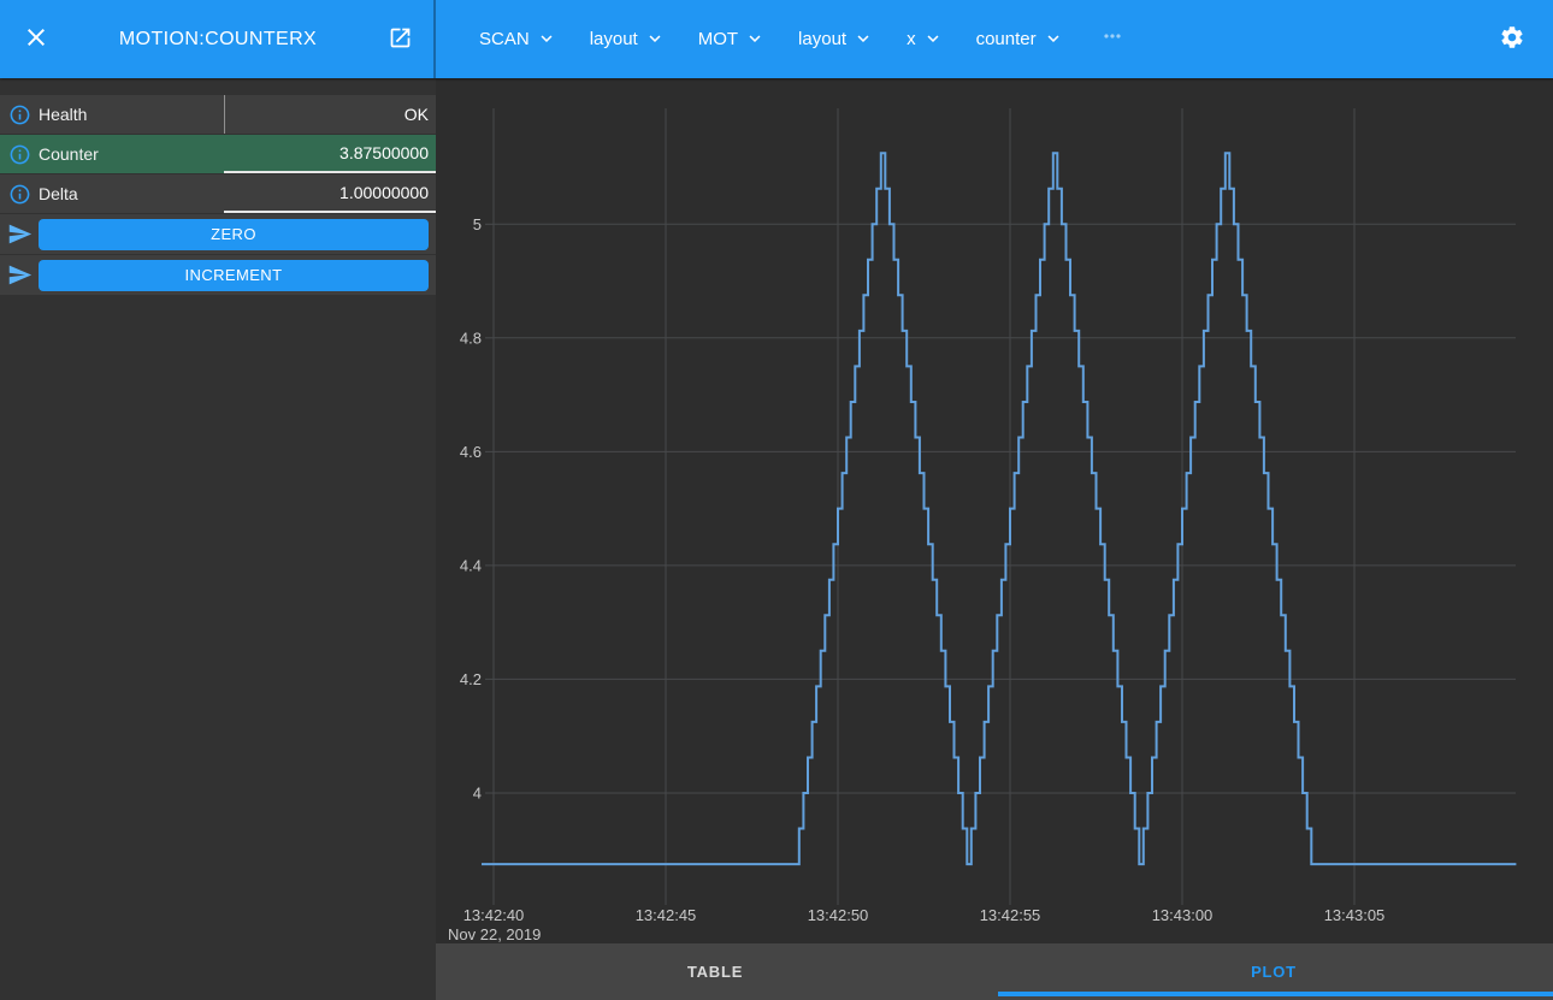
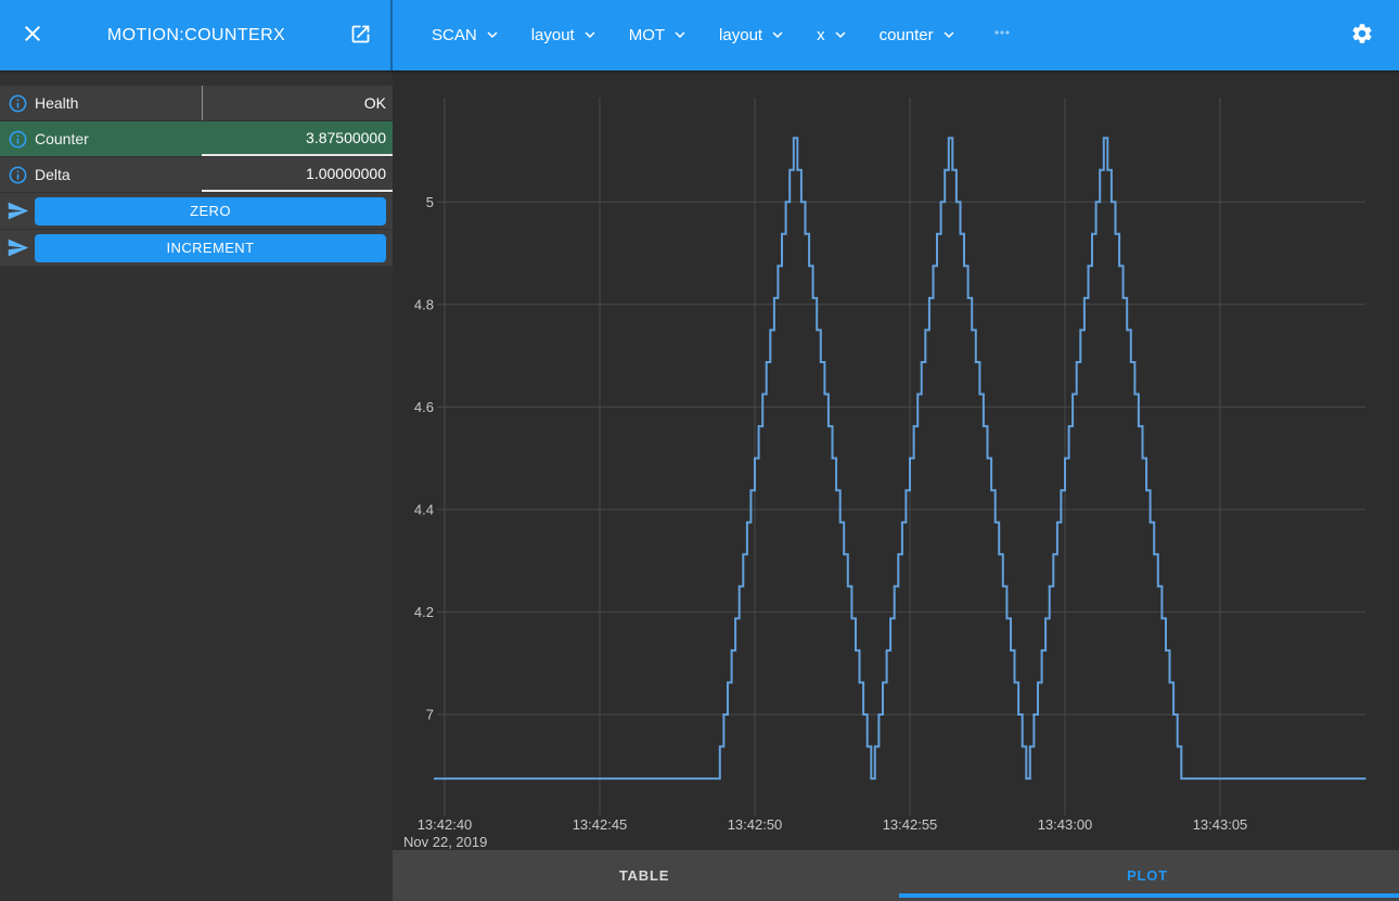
  MOTION:COUNTERX
  SCAN
  layout
  MOT
  layout
  x
  counter
  Health
  OK
  Counter
  3.87500000
  Delta
  1.00000000
  ZERO
  INCREMENT
  13:42:40
  13:42:45
  13:42:50
  13:42:55
  13:43:00
  13:43:05
  Nov 22, 2019
  5
  4.8
  4.6
  4.4
  4.2
- 4
+ 7
  TABLE
  PLOT
